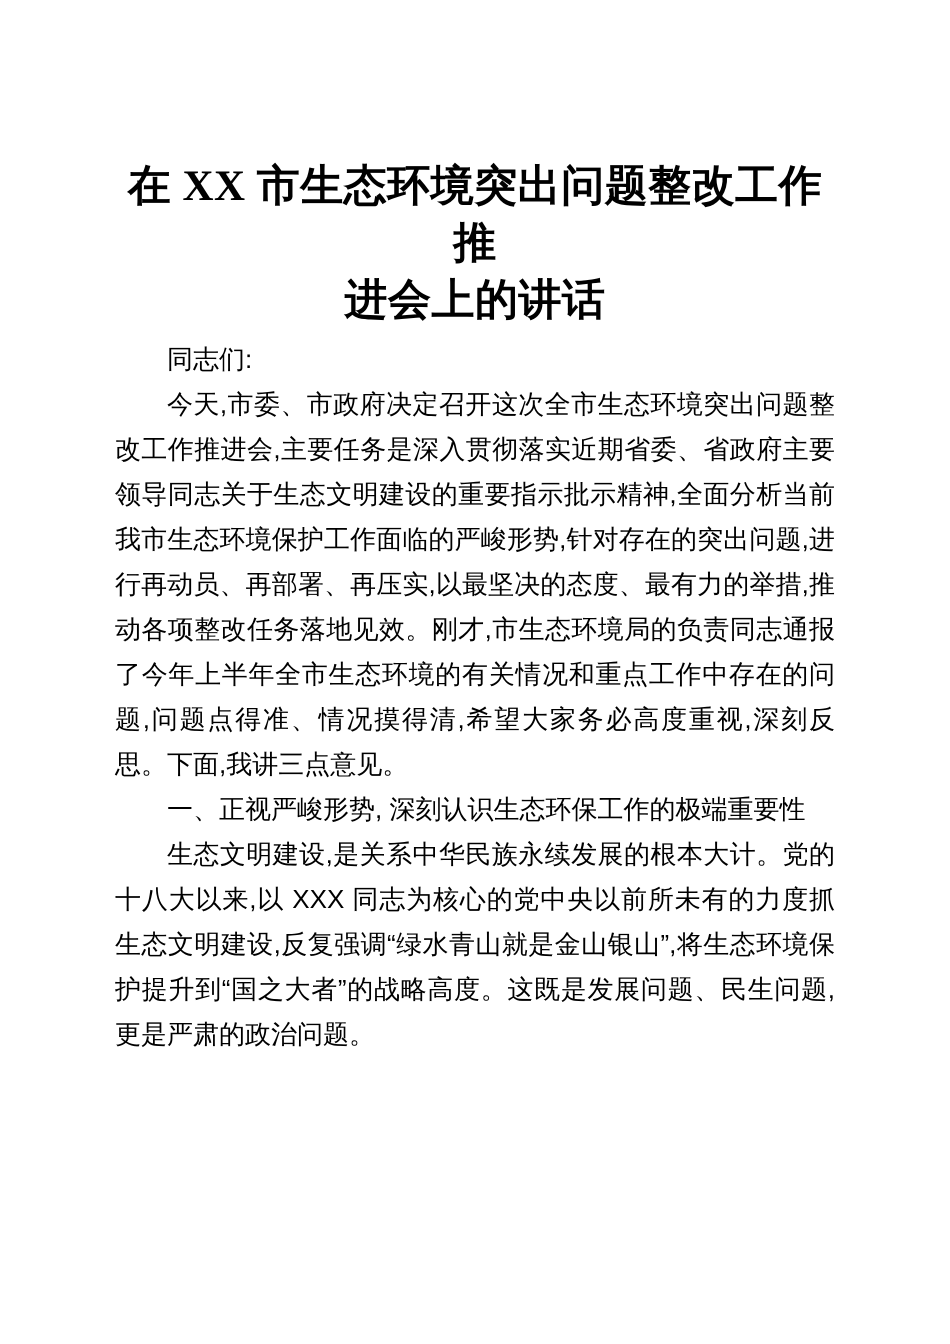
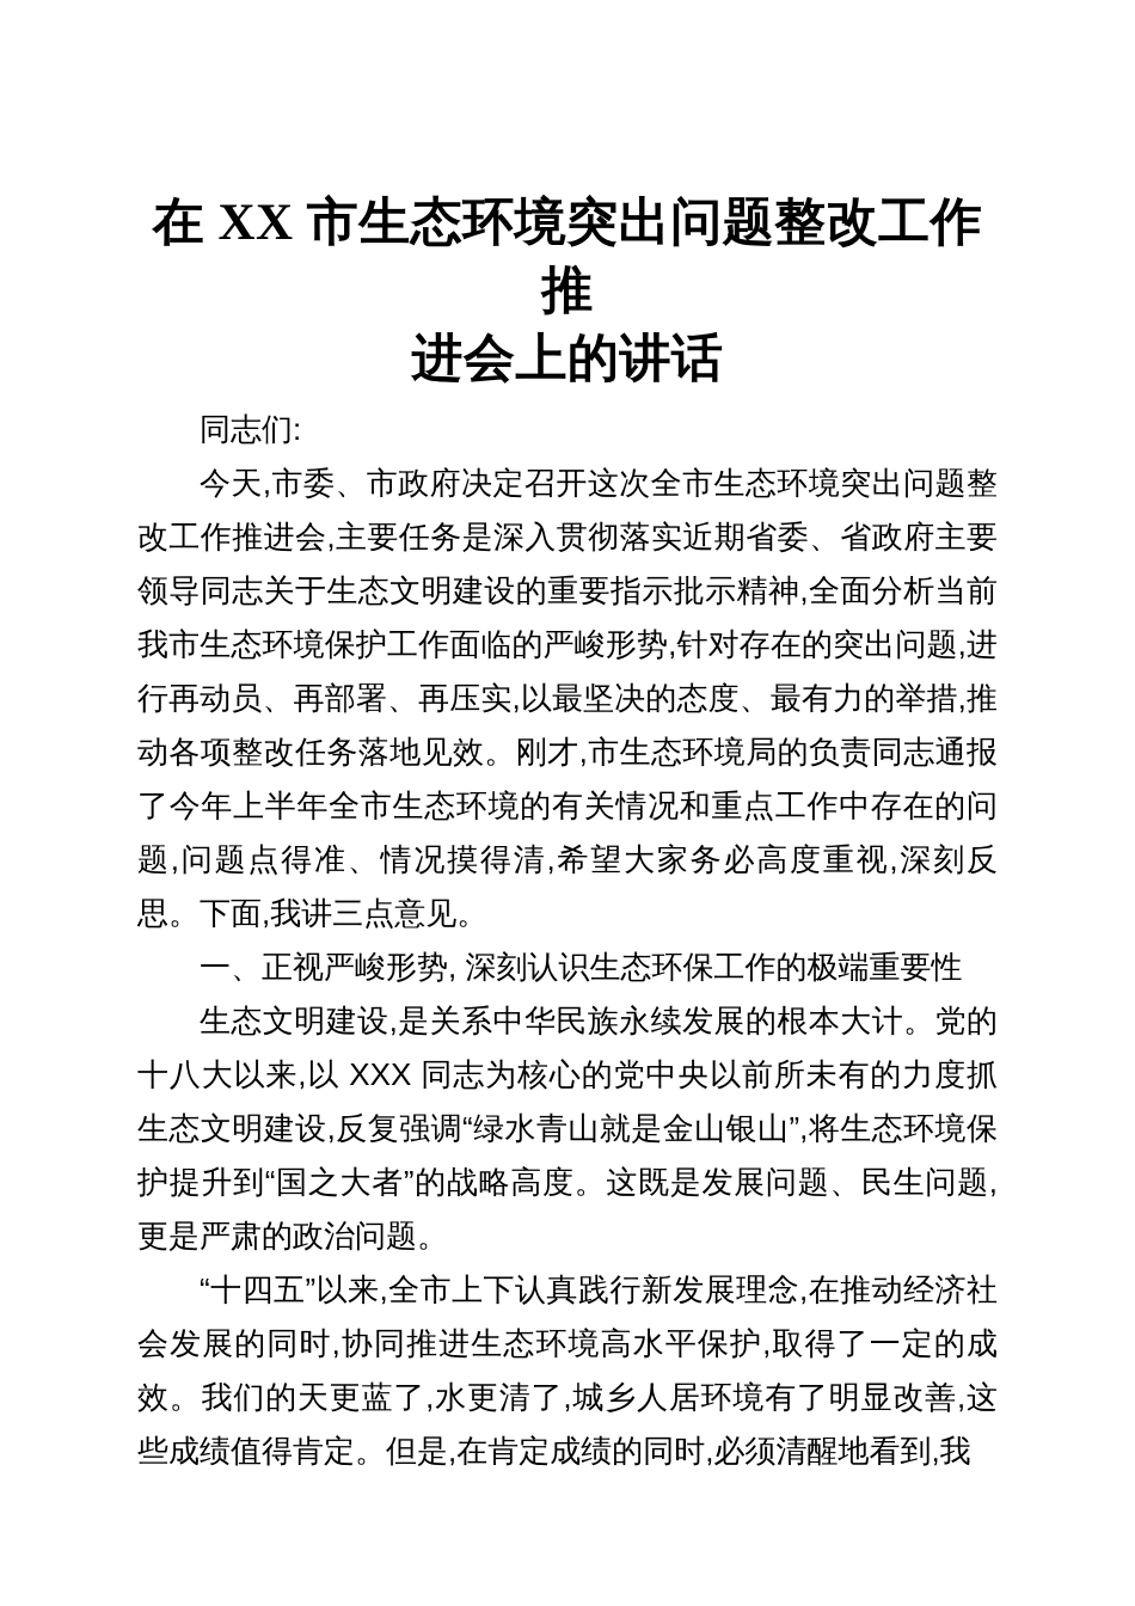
  在 XX 市生态环境突出问题整改工作推
  进会上的讲话
  同志们:
  今天,市委、市政府决定召开这次全市生态环境突出问题整改工作推进会,主要任务是深入贯彻落实近期省委、省政府主要领导同志关于生态文明建设的重要指示批示精神,全面分析当前我市生态环境保护工作面临的严峻形势,针对存在的突出问题,进行再动员、再部署、再压实,以最坚决的态度、最有力的举措,推动各项整改任务落地见效。刚才,市生态环境局的负责同志通报了今年上半年全市生态环境的有关情况和重点工作中存在的问题,问题点得准、情况摸得清,希望大家务必高度重视,深刻反思。下面,我讲三点意见。
  一、正视严峻形势, 深刻认识生态环保工作的极端重要性
  生态文明建设,是关系中华民族永续发展的根本大计。党的十八大以来,以 XXX 同志为核心的党中央以前所未有的力度抓生态文明建设,反复强调“绿水青山就是金山银山”,将生态环境保护提升到“国之大者”的战略高度。这既是发展问题、民生问题,更是严肃的政治问题。
+ “十四五”以来,全市上下认真践行新发展理念,在推动经济社会发展的同时,协同推进生态环境高水平保护,取得了一定的成效。我们的天更蓝了,水更清了,城乡人居环境有了明显改善,这些成绩值得肯定。但是,在肯定成绩的同时,必须清醒地看到,我
